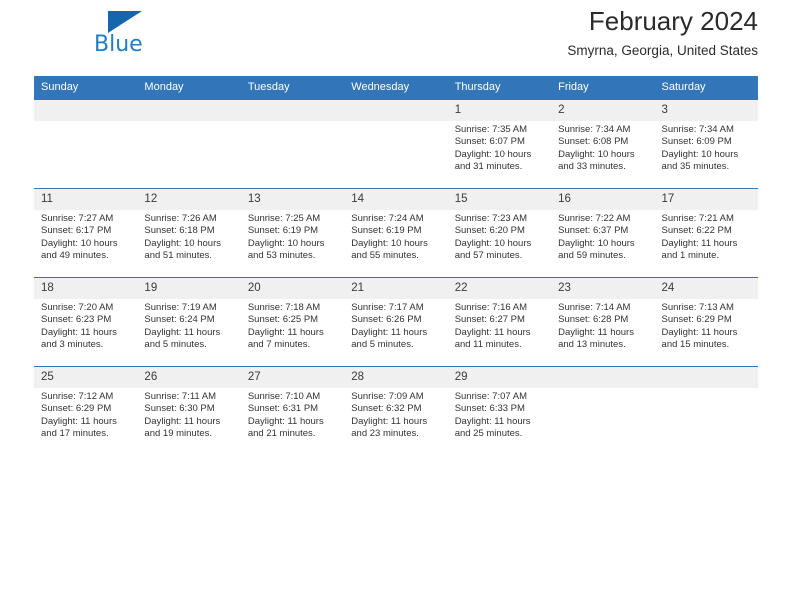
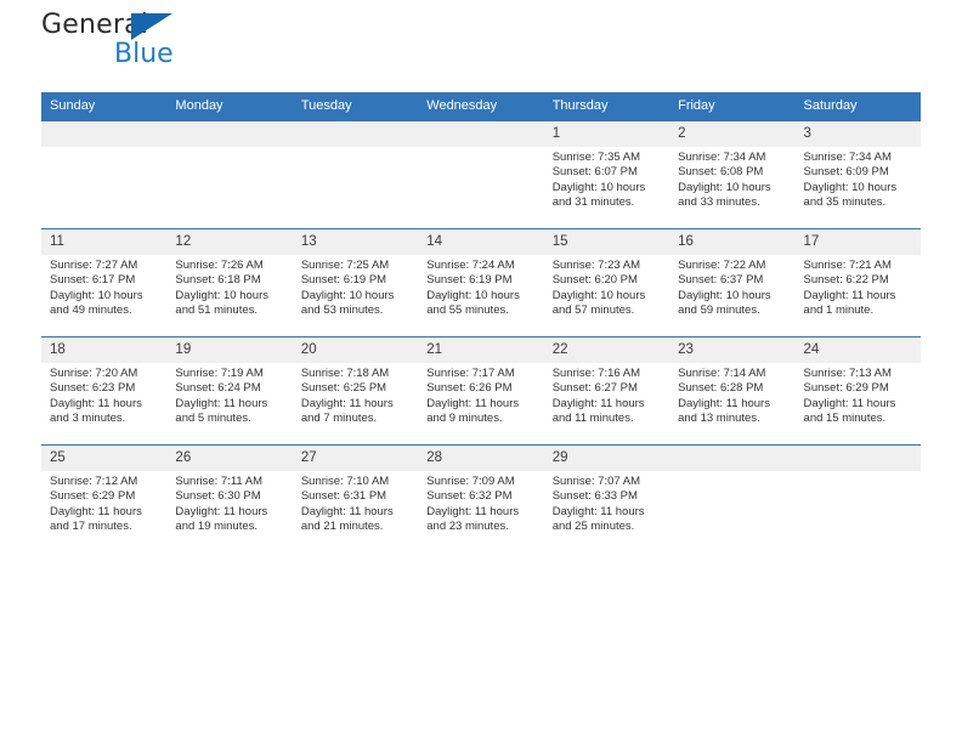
+ General
  Blue
- February 2024
- Smyrna, Georgia, United States
  Sunday	Monday	Tuesday	Wednesday	Thursday	Friday	Saturday
  				1Sunrise: 7:35 AMSunset: 6:07 PMDaylight: 10 hoursand 31 minutes.	2Sunrise: 7:34 AMSunset: 6:08 PMDaylight: 10 hoursand 33 minutes.	3Sunrise: 7:34 AMSunset: 6:09 PMDaylight: 10 hoursand 35 minutes.
  11Sunrise: 7:27 AMSunset: 6:17 PMDaylight: 10 hoursand 49 minutes.	12Sunrise: 7:26 AMSunset: 6:18 PMDaylight: 10 hoursand 51 minutes.	13Sunrise: 7:25 AMSunset: 6:19 PMDaylight: 10 hoursand 53 minutes.	14Sunrise: 7:24 AMSunset: 6:19 PMDaylight: 10 hoursand 55 minutes.	15Sunrise: 7:23 AMSunset: 6:20 PMDaylight: 10 hoursand 57 minutes.	16Sunrise: 7:22 AMSunset: 6:37 PMDaylight: 10 hoursand 59 minutes.	17Sunrise: 7:21 AMSunset: 6:22 PMDaylight: 11 hoursand 1 minute.
- 18Sunrise: 7:20 AMSunset: 6:23 PMDaylight: 11 hoursand 3 minutes.	19Sunrise: 7:19 AMSunset: 6:24 PMDaylight: 11 hoursand 5 minutes.	20Sunrise: 7:18 AMSunset: 6:25 PMDaylight: 11 hoursand 7 minutes.	21Sunrise: 7:17 AMSunset: 6:26 PMDaylight: 11 hoursand 5 minutes.	22Sunrise: 7:16 AMSunset: 6:27 PMDaylight: 11 hoursand 11 minutes.	23Sunrise: 7:14 AMSunset: 6:28 PMDaylight: 11 hoursand 13 minutes.	24Sunrise: 7:13 AMSunset: 6:29 PMDaylight: 11 hoursand 15 minutes.
+ 18Sunrise: 7:20 AMSunset: 6:23 PMDaylight: 11 hoursand 3 minutes.	19Sunrise: 7:19 AMSunset: 6:24 PMDaylight: 11 hoursand 5 minutes.	20Sunrise: 7:18 AMSunset: 6:25 PMDaylight: 11 hoursand 7 minutes.	21Sunrise: 7:17 AMSunset: 6:26 PMDaylight: 11 hoursand 9 minutes.	22Sunrise: 7:16 AMSunset: 6:27 PMDaylight: 11 hoursand 11 minutes.	23Sunrise: 7:14 AMSunset: 6:28 PMDaylight: 11 hoursand 13 minutes.	24Sunrise: 7:13 AMSunset: 6:29 PMDaylight: 11 hoursand 15 minutes.
  25Sunrise: 7:12 AMSunset: 6:29 PMDaylight: 11 hoursand 17 minutes.	26Sunrise: 7:11 AMSunset: 6:30 PMDaylight: 11 hoursand 19 minutes.	27Sunrise: 7:10 AMSunset: 6:31 PMDaylight: 11 hoursand 21 minutes.	28Sunrise: 7:09 AMSunset: 6:32 PMDaylight: 11 hoursand 23 minutes.	29Sunrise: 7:07 AMSunset: 6:33 PMDaylight: 11 hoursand 25 minutes.
